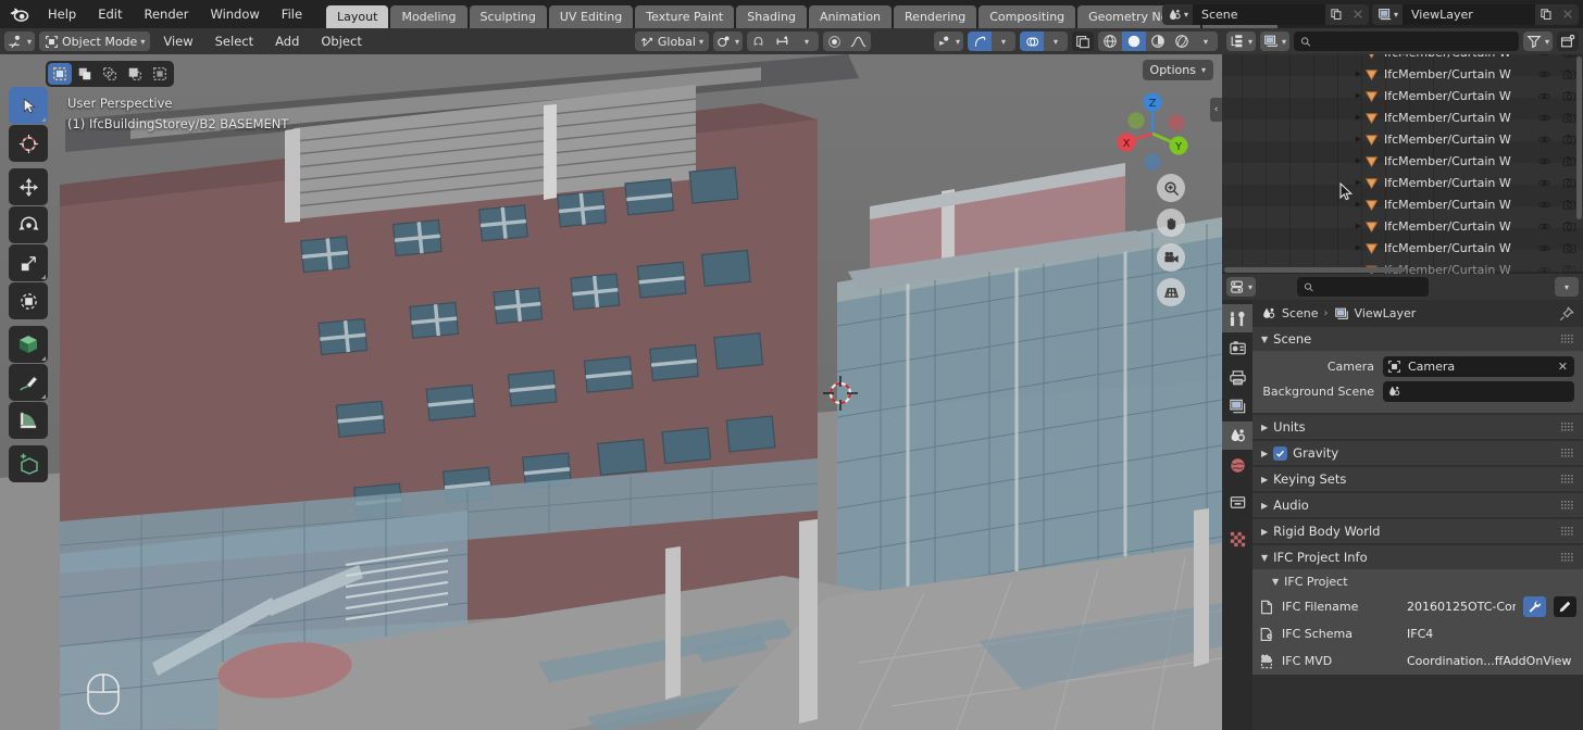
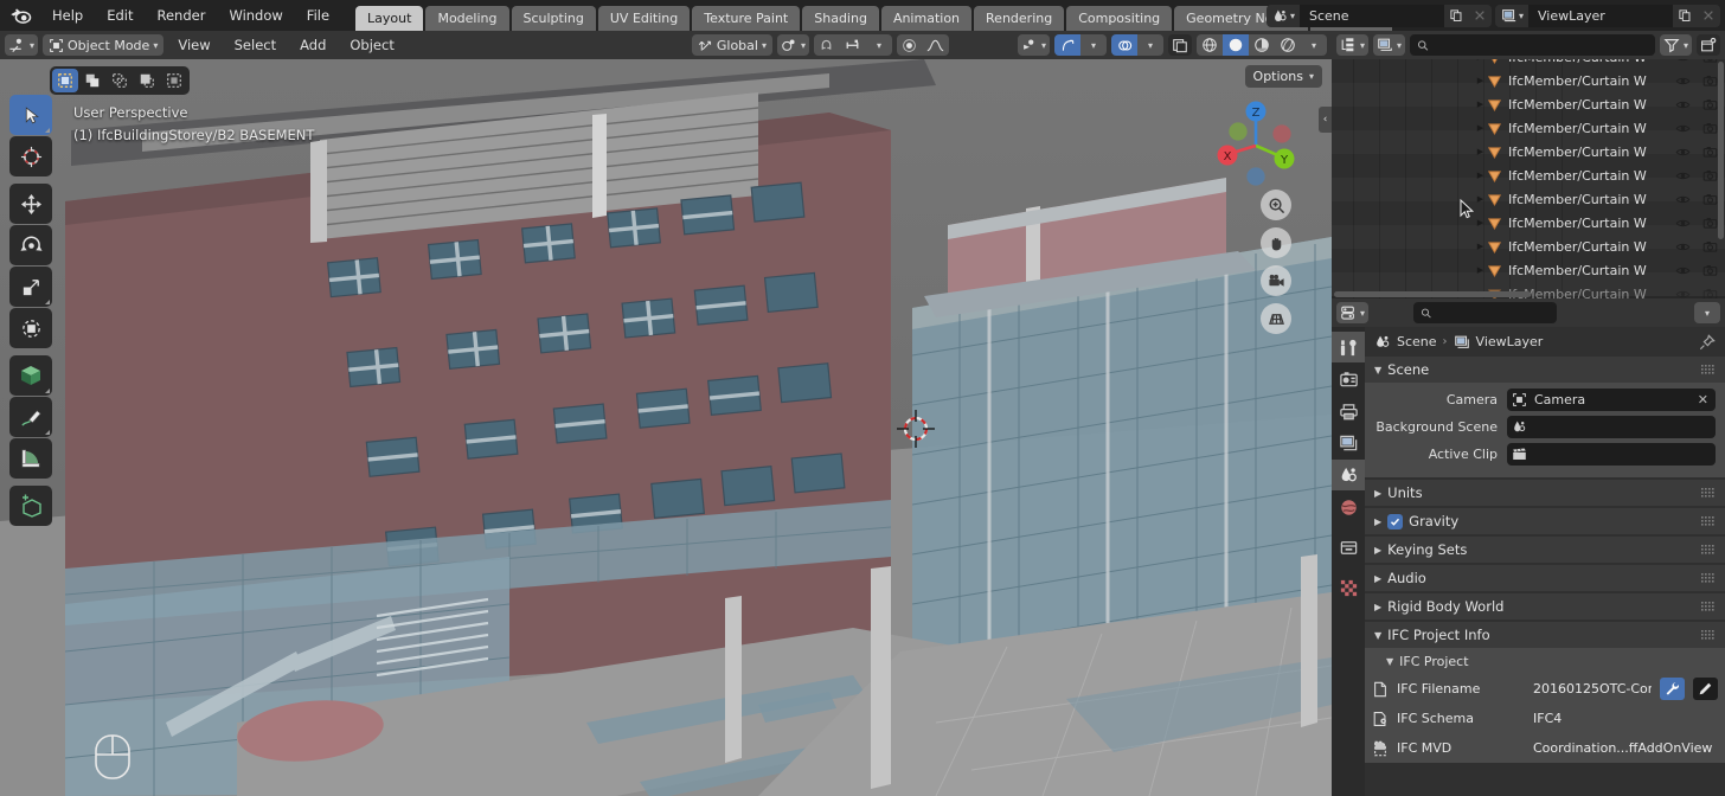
  Help
  Edit
  Render
  Window
  File
  Layout
  Modeling
  Sculpting
  UV Editing
  Texture Paint
  Shading
  Animation
  Rendering
  Compositing
  ▾
  Scene
  ▾
  ViewLayer
  ▾
  Object Mode
  ▾
  View
  Select
  Add
  Object
  Global
  ▾
  ▾
  ▾
  ▾
  ▾
  ▾
  ▾
  User Perspective
  (1) IfcBuildingStorey/B2 BASEMENT
  Options
  ▾
  Z
  Y
  X
  ‹
  ▾
  ▾
  ▾
  ▶
  IfcMember/Curtain W
  ▶
  IfcMember/Curtain W
  ▶
  IfcMember/Curtain W
  ▶
  IfcMember/Curtain W
  ▶
  IfcMember/Curtain W
  ▶
  IfcMember/Curtain W
  ▶
  IfcMember/Curtain W
  ▶
  IfcMember/Curtain W
  ▶
  IfcMember/Curtain W
  ember/Curtain W
  ▾
  ▾
  Scene
  ›
  ViewLayer
  ▼
  Scene
  Camera
  Camera
  ✕
  Background Scene
+ Active Clip
  ▶
  Units
  ▶
  Gravity
  ▶
  Keying Sets
  ▶
  Audio
  ▶
  Rigid Body World
  ▼
  IFC Project Info
  ▼
  IFC Project
  IFC Filename
  20160125OTC-Co
  IFC Schema
  IFC4
  IFC MVD
  Coordination...ffAddOnView
